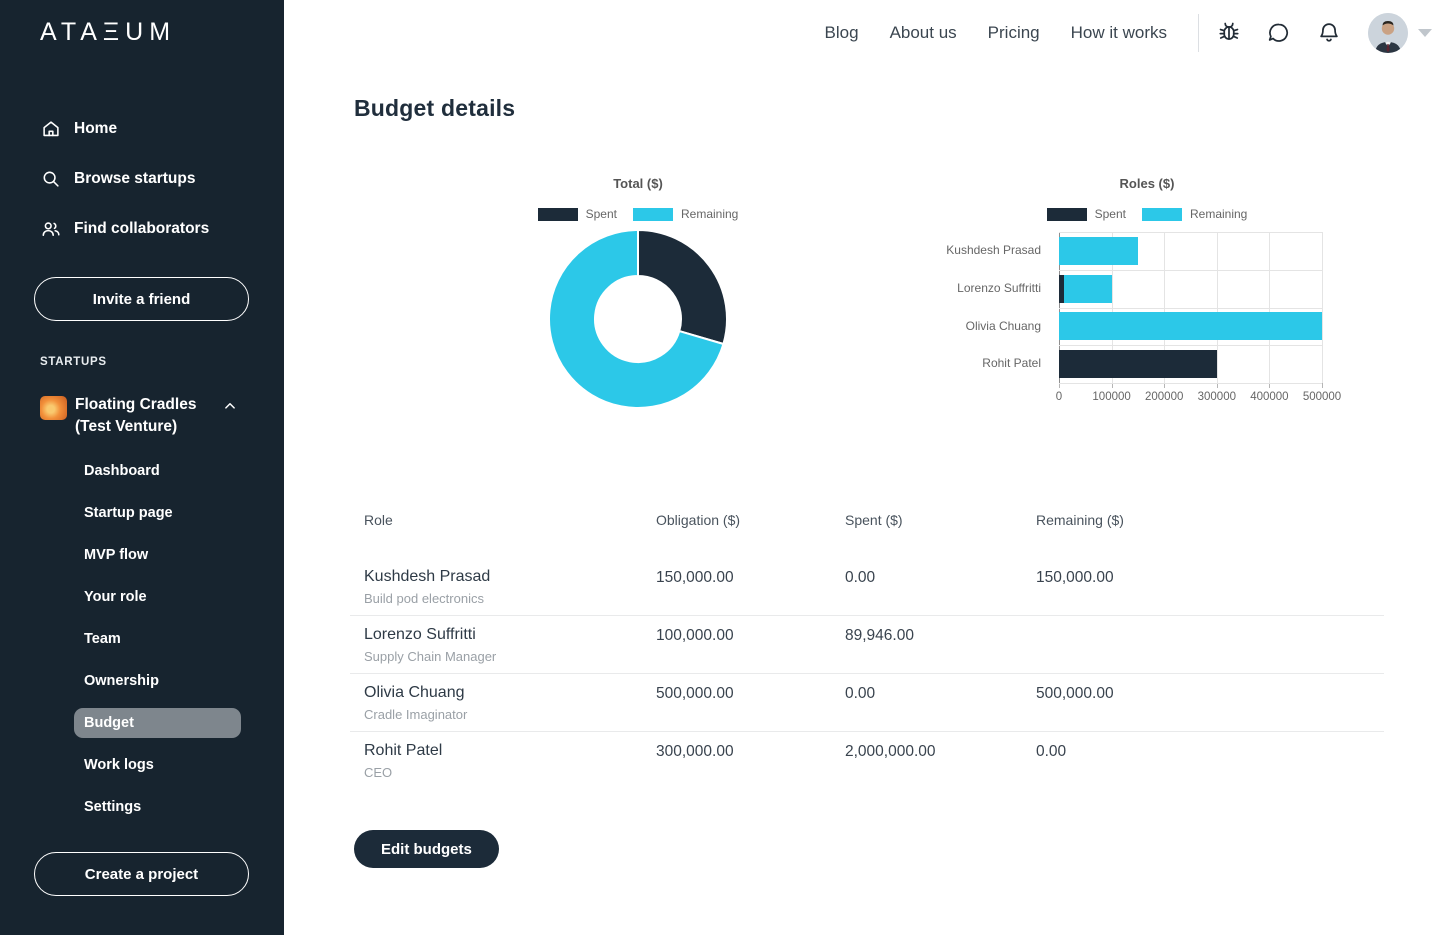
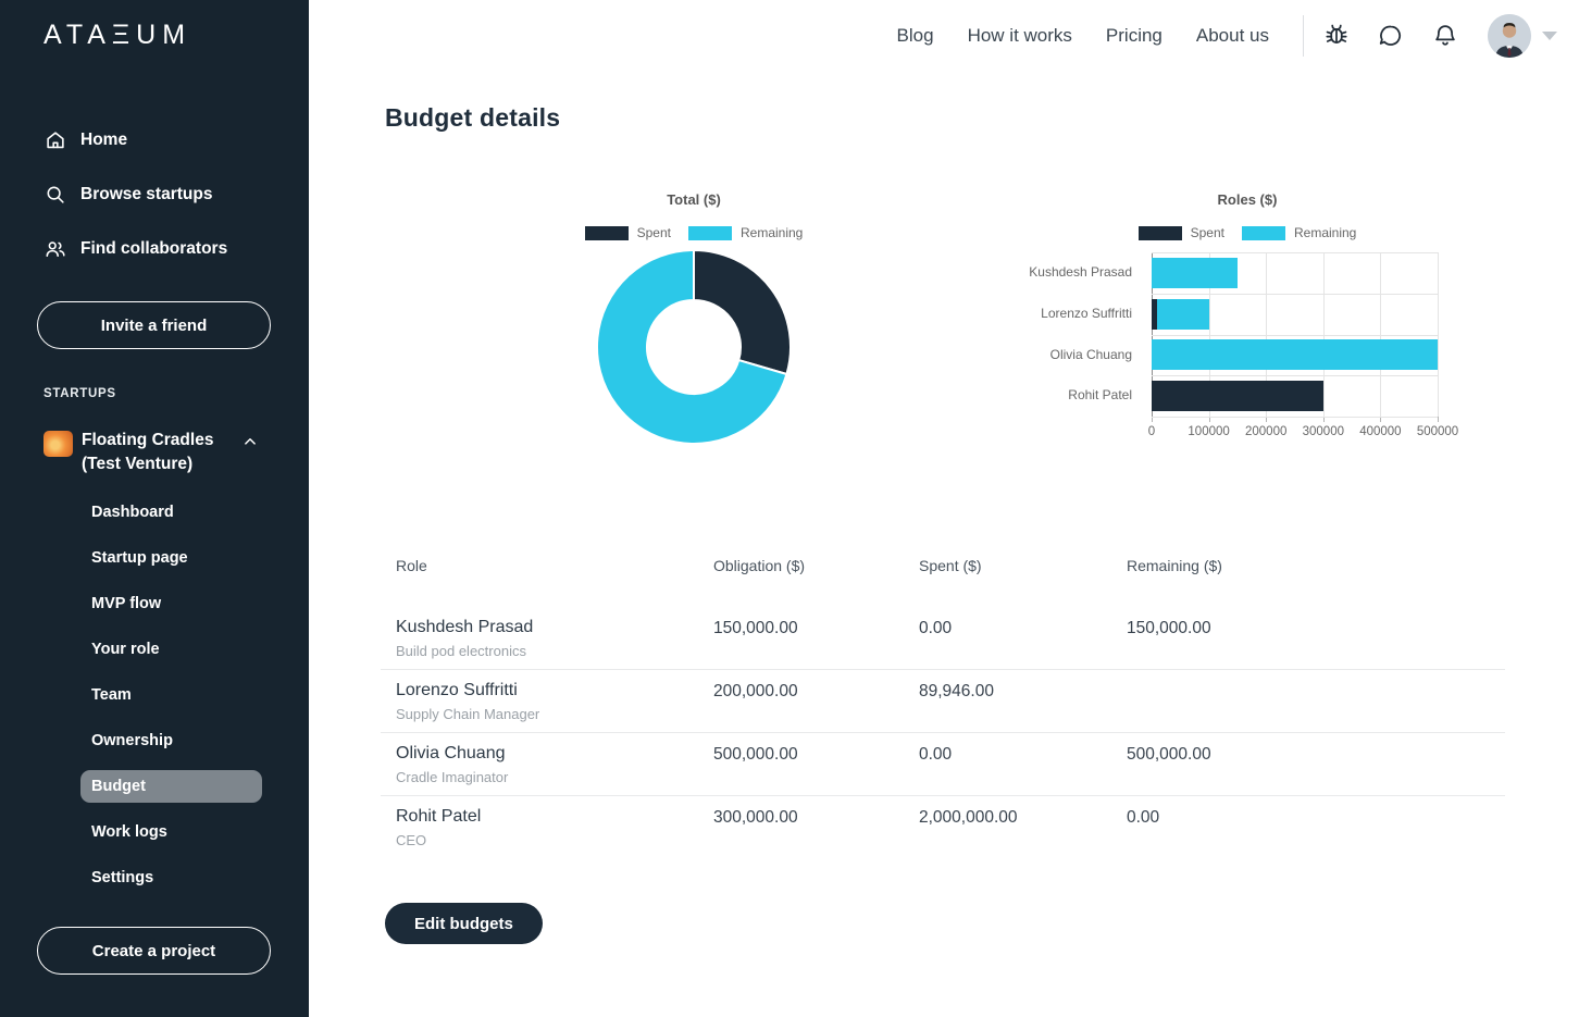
  ATAΞUM
  Home
  Browse startups
  Find collaborators
  Invite a friend
  STARTUPS
  Floating Cradles
  (Test Venture)
  Dashboard
  Startup page
  MVP flow
  Your role
  Team
  Ownership
  Budget
  Work logs
  Settings
  Create a project
  Blog
- About us
+ How it works
  Pricing
- How it works
+ About us
  Budget details
  Total ($)
  Spent
  Remaining
  Roles ($)
  Spent
  Remaining
  Kushdesh Prasad
  Lorenzo Suffritti
  Olivia Chuang
  Rohit Patel
  0
  100000
  200000
  300000
  400000
  500000
  Role
  Obligation ($)
  Spent ($)
  Remaining ($)
  Kushdesh Prasad
  Build pod electronics
  150,000.00
  0.00
  150,000.00
  Lorenzo Suffritti
  Supply Chain Manager
- 100,000.00
+ 200,000.00
  89,946.00
  Olivia Chuang
  Cradle Imaginator
  500,000.00
  0.00
  500,000.00
  Rohit Patel
  CEO
  300,000.00
  2,000,000.00
  0.00
  Edit budgets
